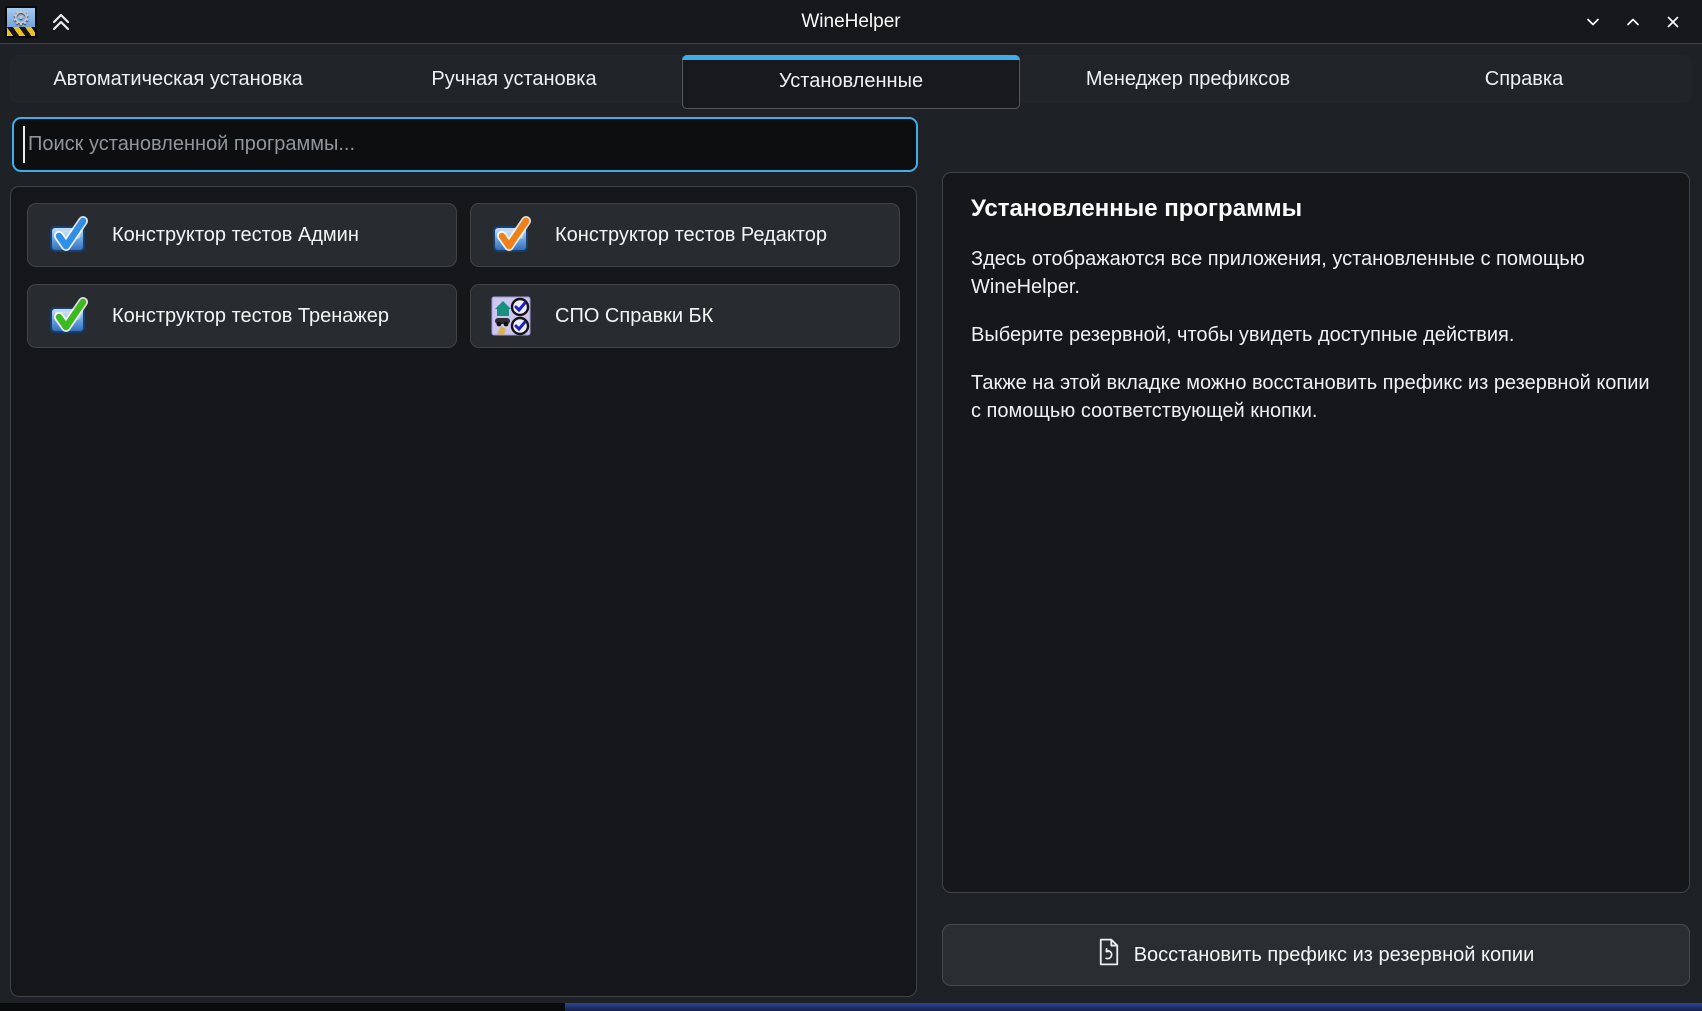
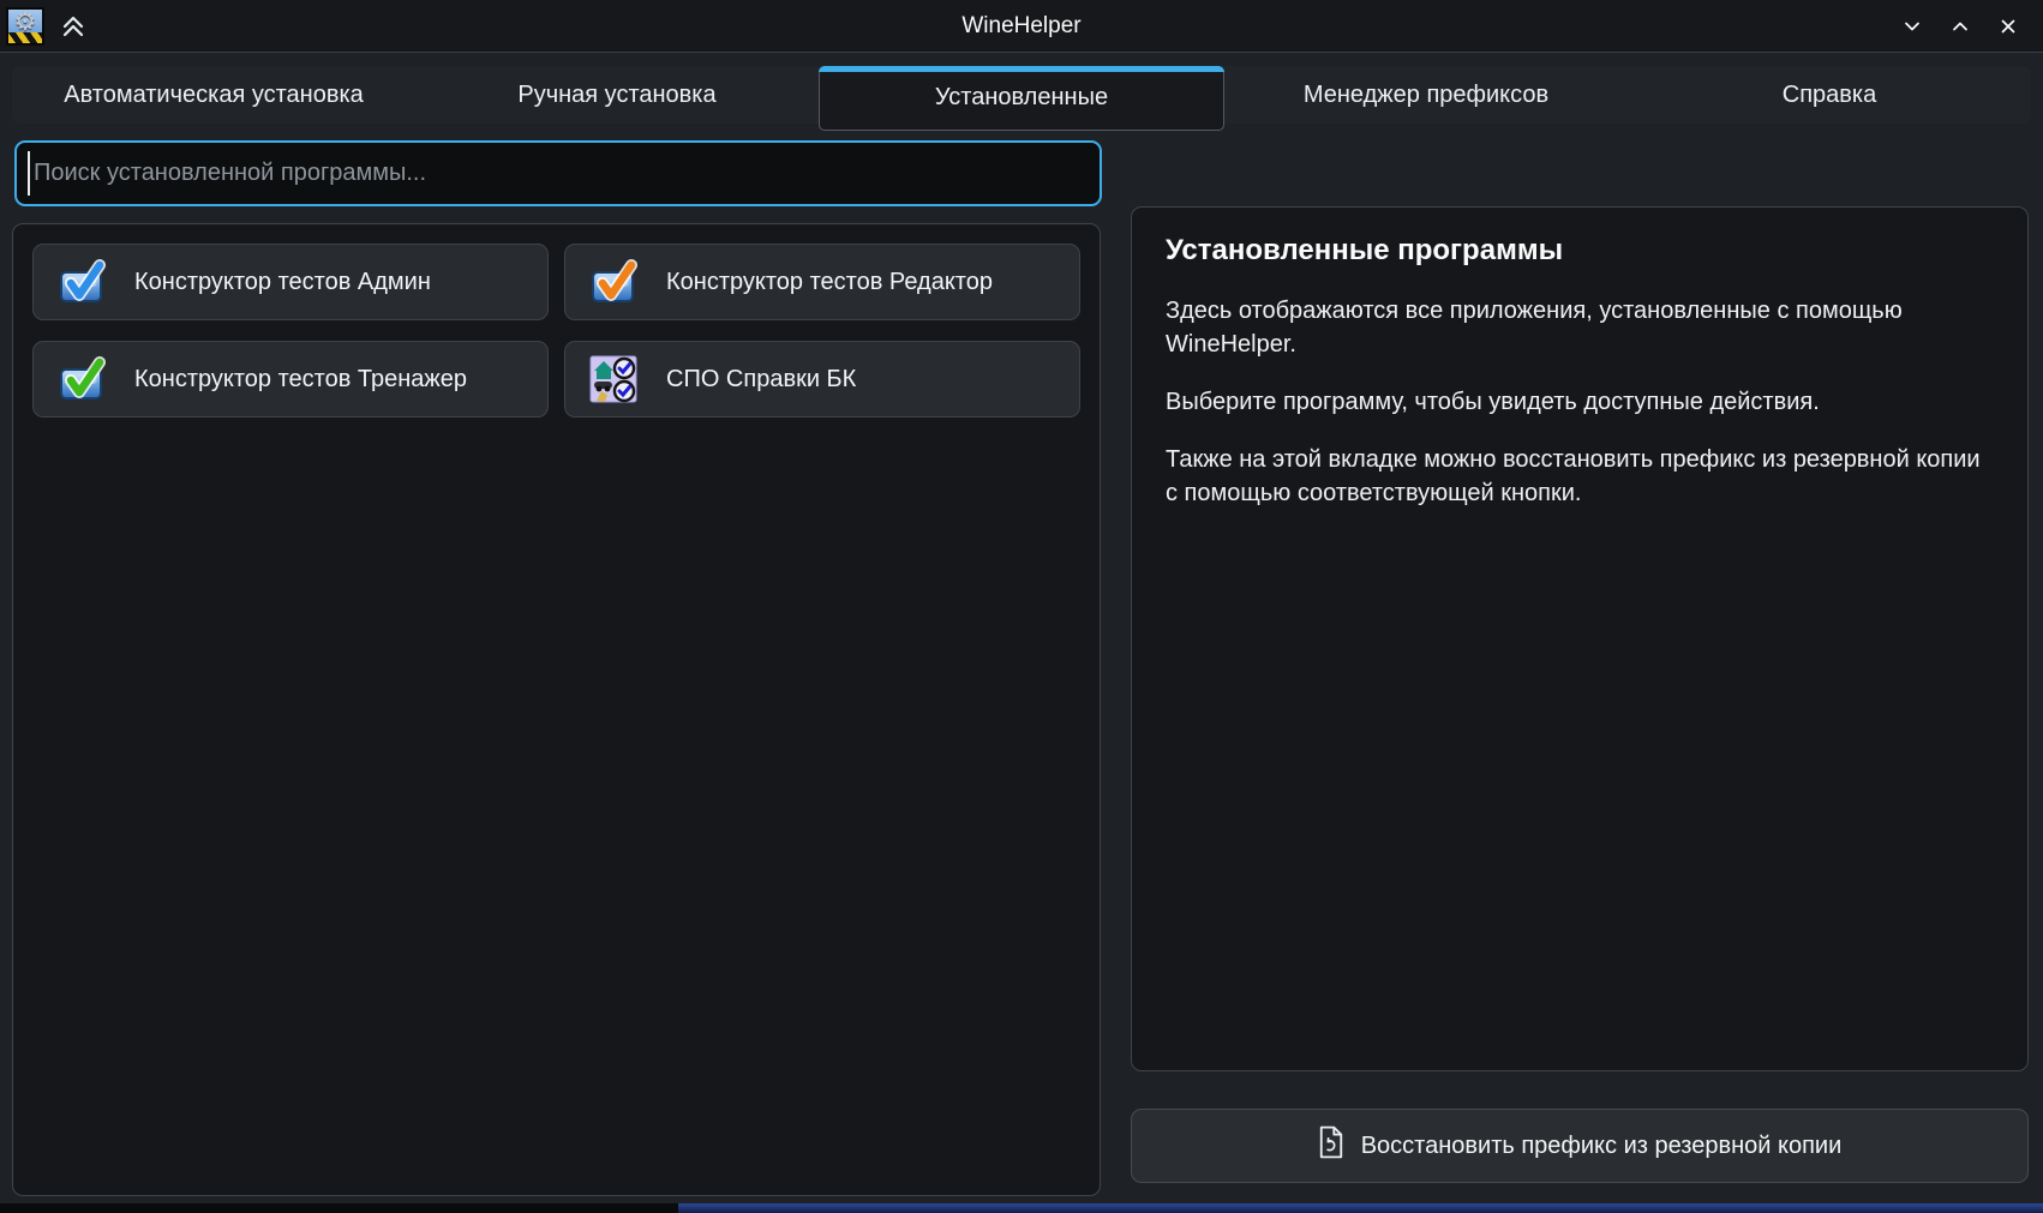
  ⚙
  WineHelper
  Автоматическая установка
  Ручная установка
  Установленные
  Менеджер префиксов
  Справка
  Поиск установленной программы...
  Конструктор тестов Админ
  Конструктор тестов Редактор
  Конструктор тестов Тренажер
  СПО Справки БК
  Установленные программы
  Здесь отображаются все приложения, установленные с помощью WineHelper.
- Выберите резервной, чтобы увидеть доступные действия.
+ Выберите программу, чтобы увидеть доступные действия.
  Также на этой вкладке можно восстановить префикс из резервной копии с помощью соответствующей кнопки.
  Восстановить префикс из резервной копии
